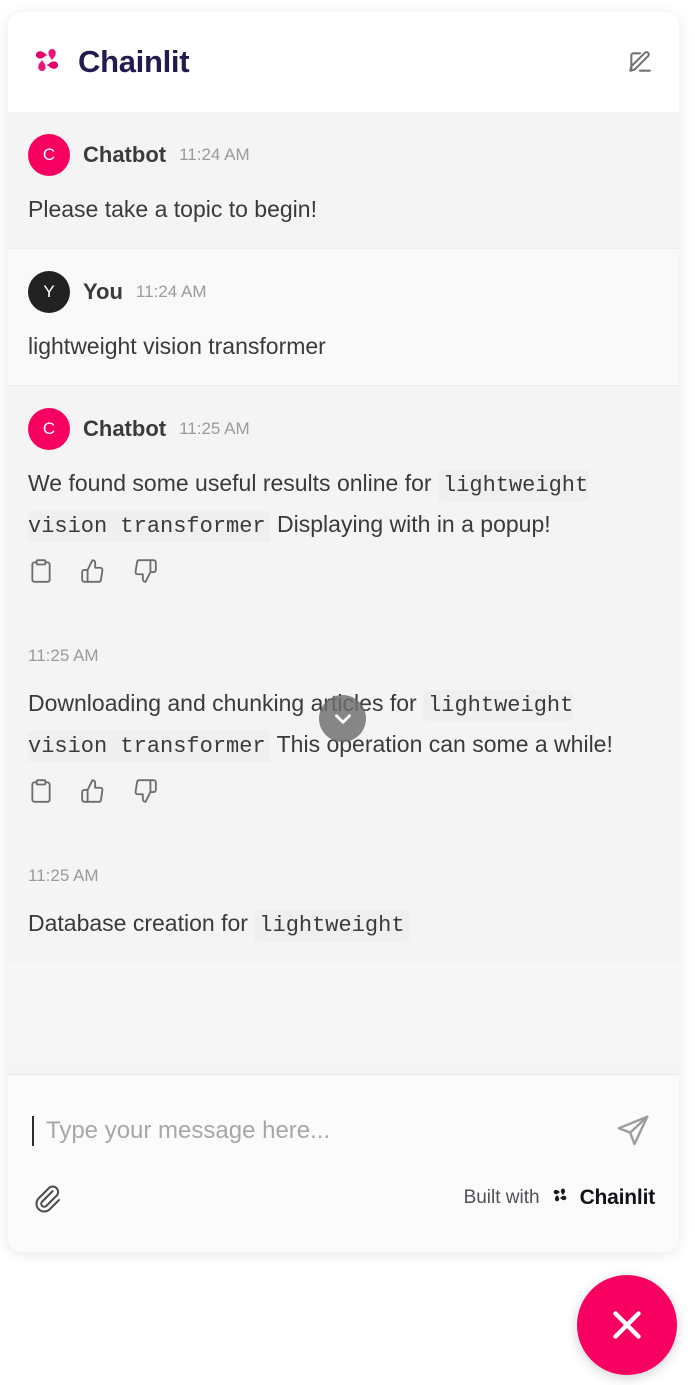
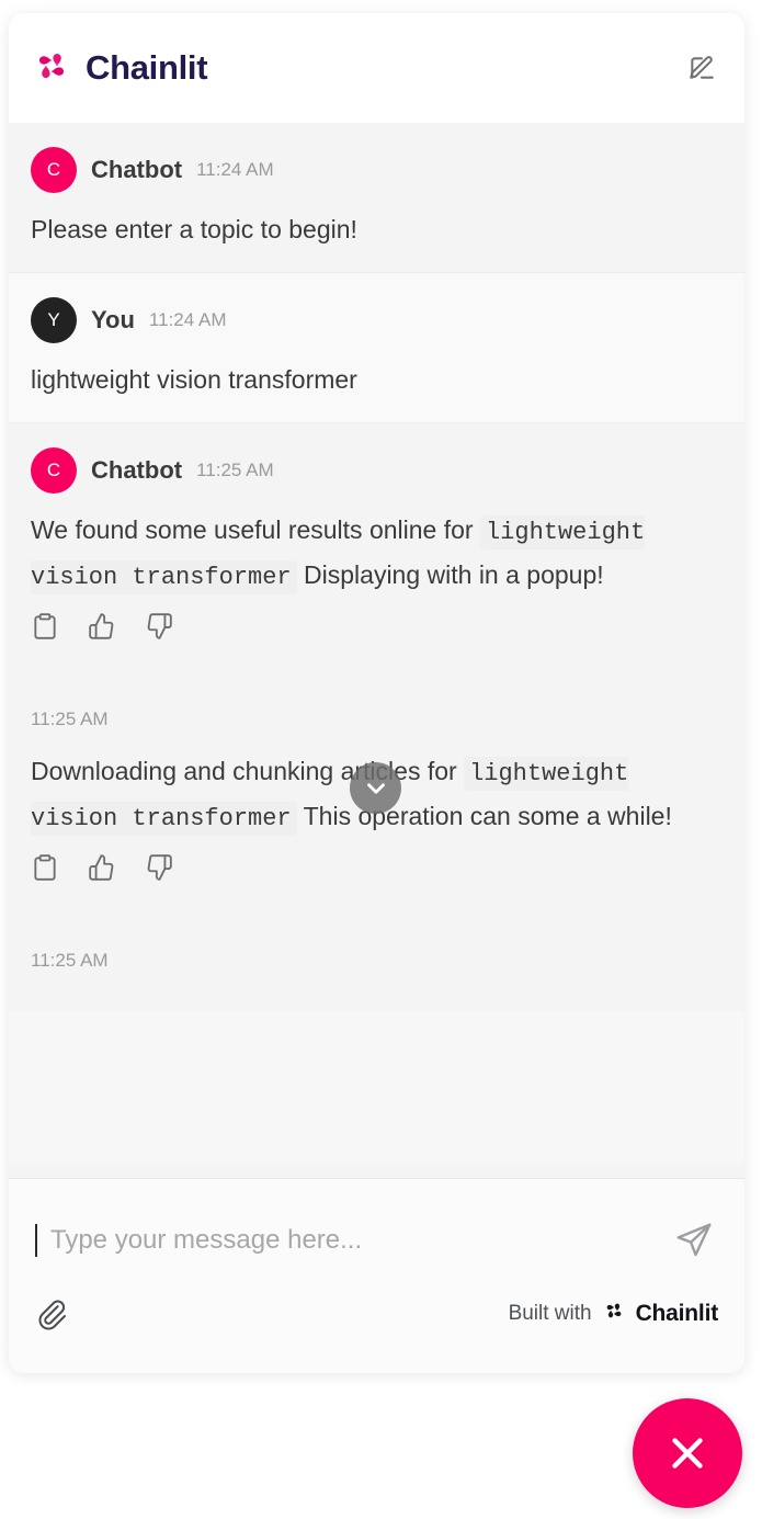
  Chainlit
  C
  Chatbot
  11:24 AM
- Please take a topic to begin!
+ Please enter a topic to begin!
  Y
  You
  11:24 AM
  lightweight vision transformer
  C
  Chatbot
  11:25 AM
  We found some useful results online for lightweight vision transformer Displaying with in a popup!
  11:25 AM
  Downloading and chunking articles for lightweight vision transformer This operation can some a while!
  11:25 AM
- Database creation for lightweight
  Type your message here...
  Built with
  Chainlit
